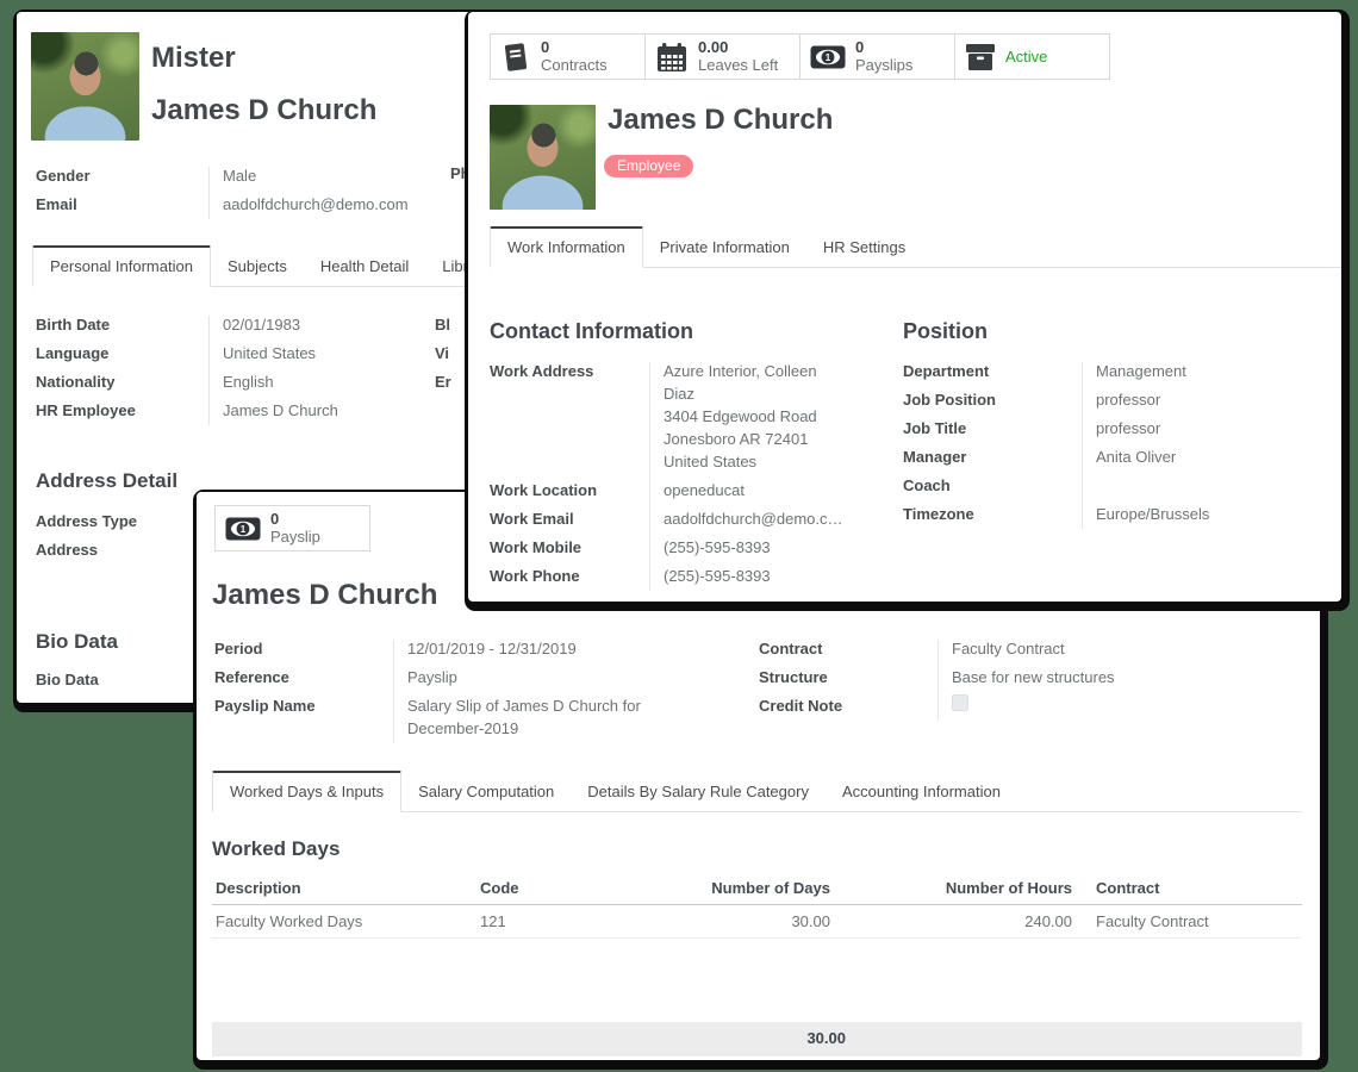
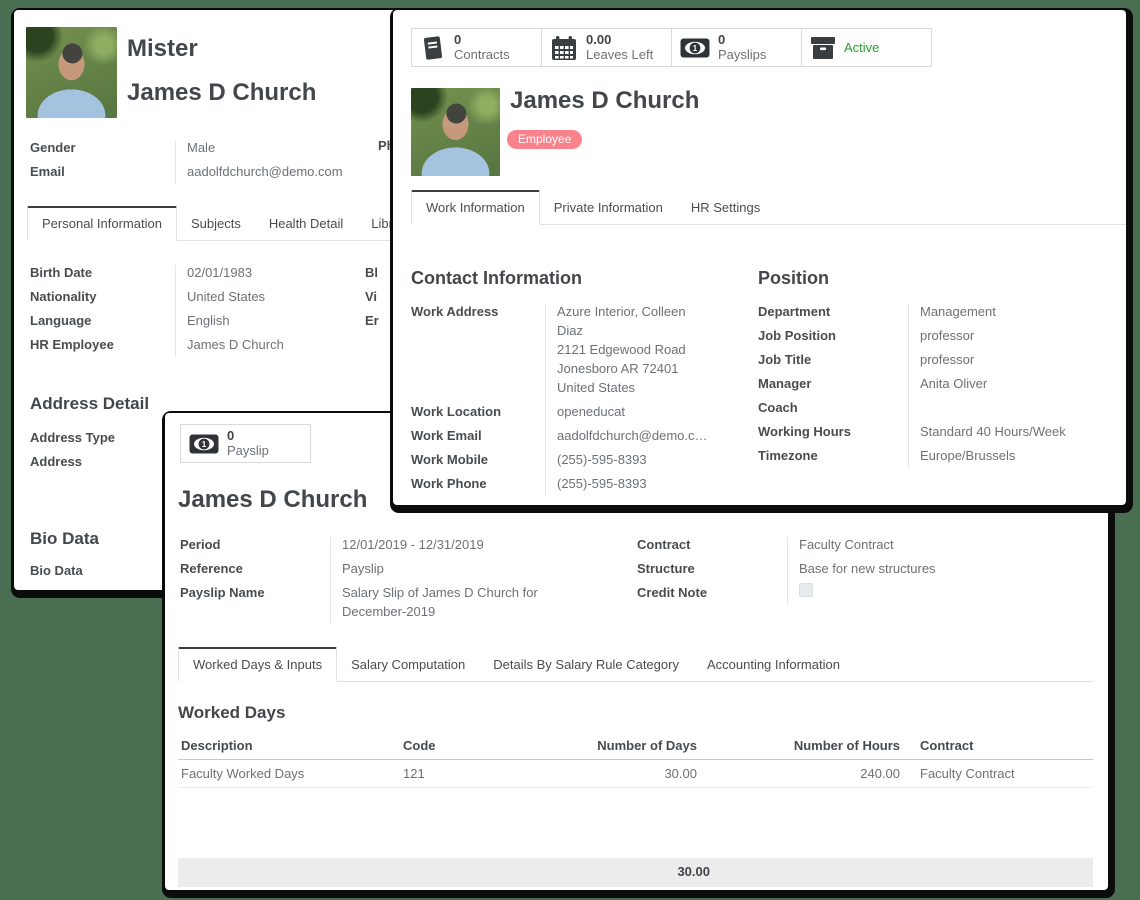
  Mister
  James D Church
  Gender
  Male
  Email
  aadolfdchurch@demo.com
  Ph
  Personal Information
  Subjects
  Health Detail
  Birth Date
  02/01/1983
  Bl
- Language
+ Nationality
  United States
  Vi
- Nationality
+ Language
  English
  Er
  HR Employee
  James D Church
  Address Detail
  Address Type
  Address
  Bio Data
  Bio Data
  1
  0
  Payslip
  James D Church
  Period
  12/01/2019 - 12/31/2019
  Reference
  Payslip
  Payslip Name
  Salary Slip of James D Church for
  December-2019
  Contract
  Faculty Contract
  Structure
  Base for new structures
  Credit Note
  Worked Days & Inputs
  Salary Computation
  Details By Salary Rule Category
  Accounting Information
  Worked Days
  Description
  Code
  Number of Days
  Number of Hours
  Contract
  Faculty Worked Days
  121
  30.00
  240.00
  Faculty Contract
  30.00
  0
  Contracts
  0.00
  Leaves Left
  1
  0
  Payslips
  Active
  James D Church
  Employee
  Work Information
  Private Information
  HR Settings
  Contact Information
  Work Address
  Azure Interior, Colleen
  Diaz
- 3404 Edgewood Road
+ 2121 Edgewood Road
  Jonesboro AR 72401
  United States
  Work Location
  openeducat
  Work Email
  aadolfdchurch@demo.c…
  Work Mobile
  (255)-595-8393
  Work Phone
  (255)-595-8393
  Position
  Department
  Management
  Job Position
  professor
  Job Title
  professor
  Manager
  Anita Oliver
  Coach
+ Working Hours
+ Standard 40 Hours/Week
  Timezone
  Europe/Brussels
